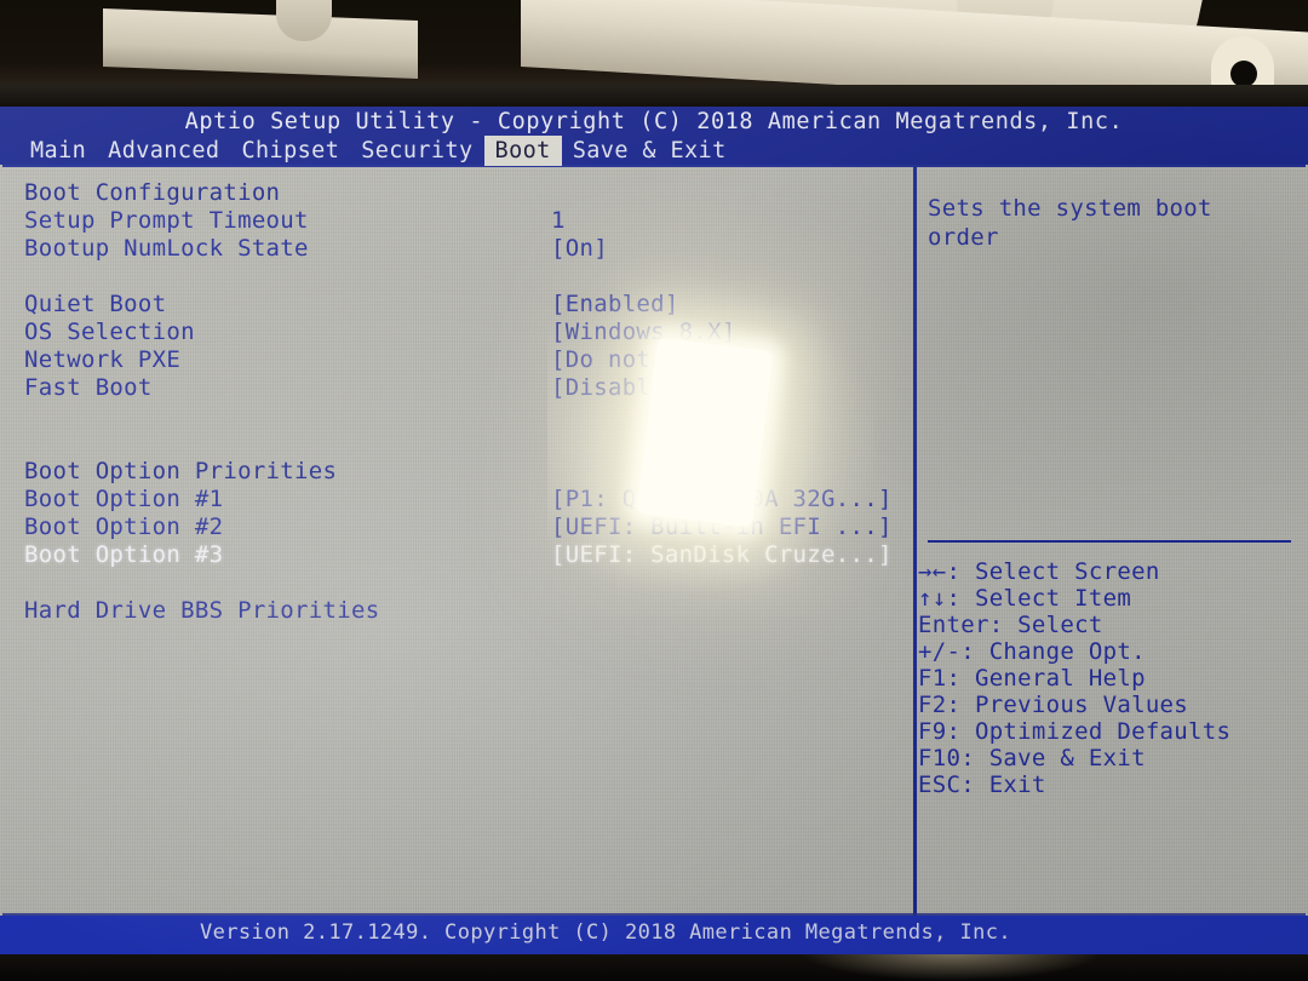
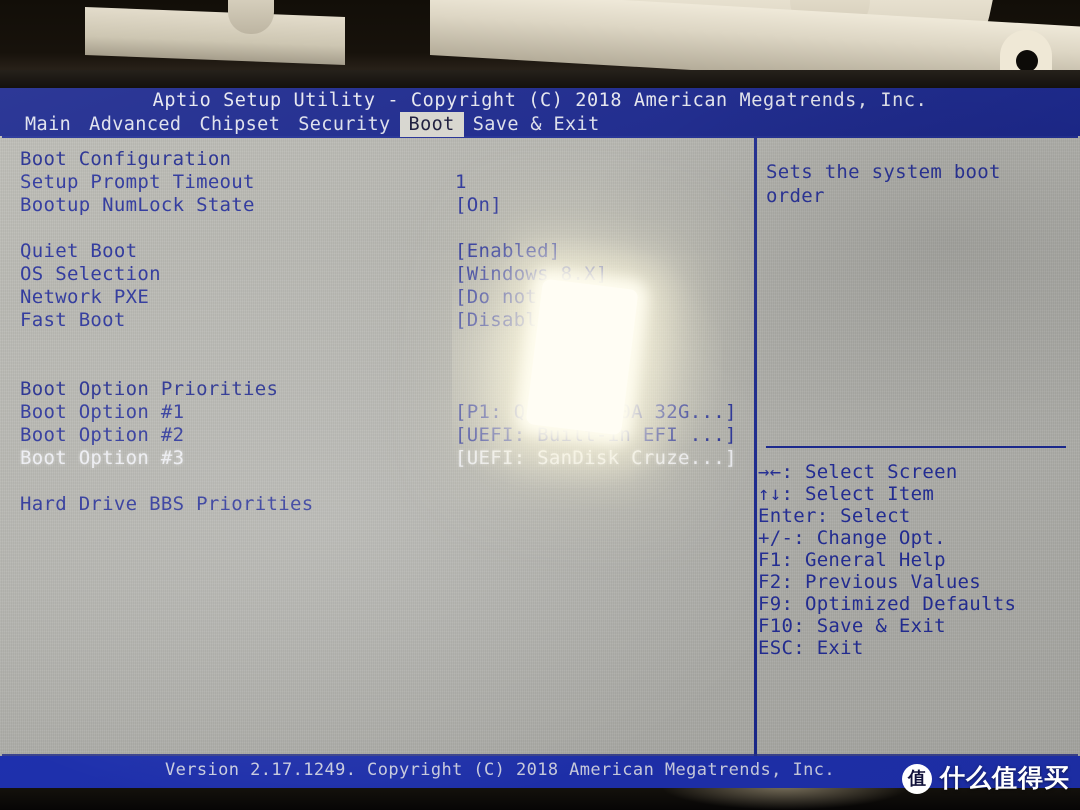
+ 值
+ 什么值得买
